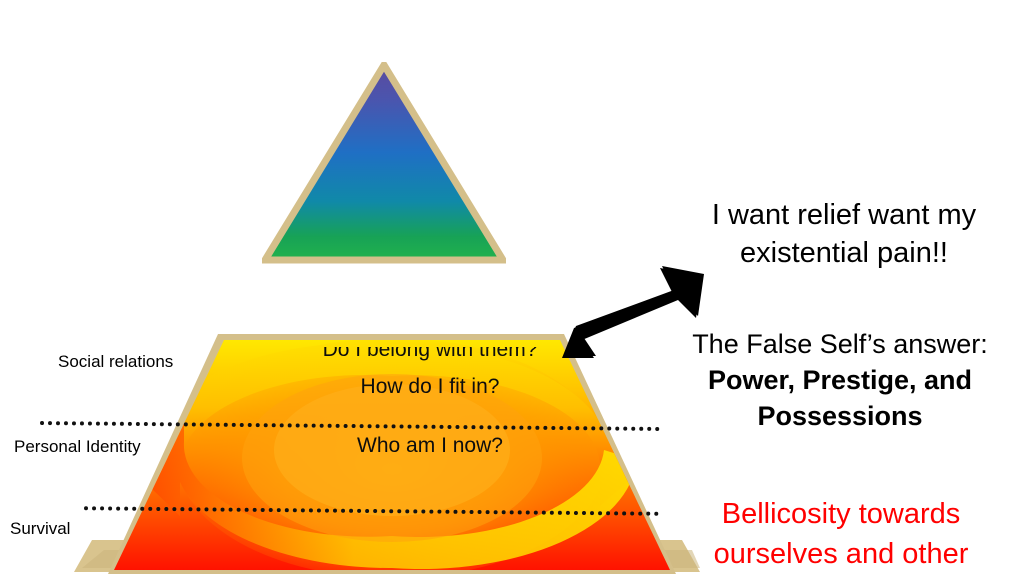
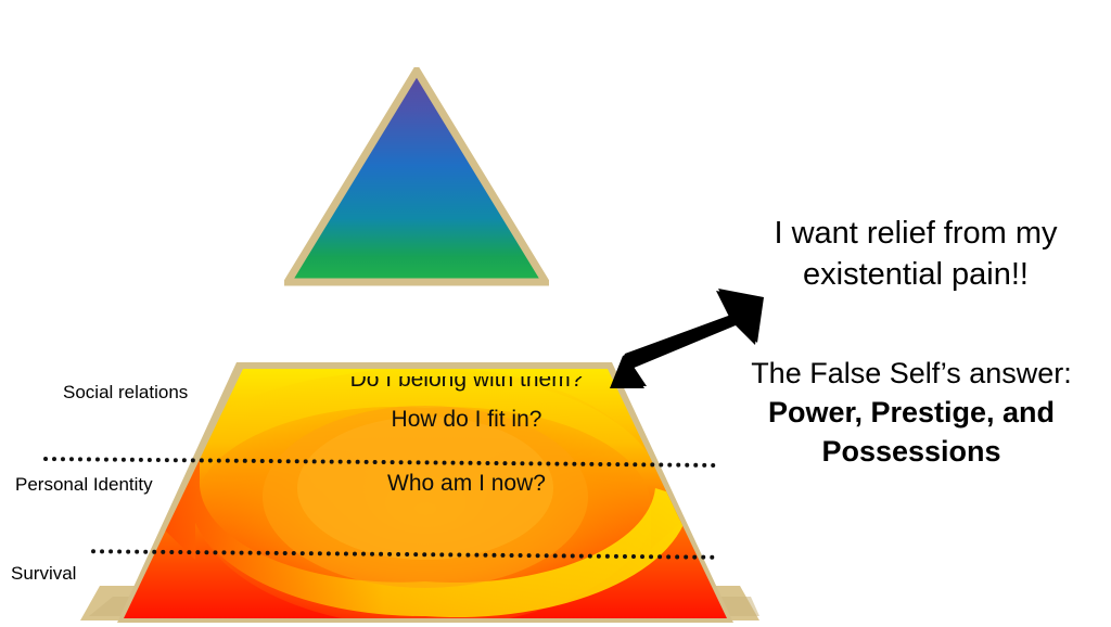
  Do I belong with them?
  How do I fit in?
  Who am I now?
  Social relations
  Personal Identity
  Survival
- I want relief want my existential pain!!
+ I want relief from my existential pain!!
  The False Self’s answer:
  Power, Prestige, and
  Possessions
- Bellicosity towards ourselves and other
